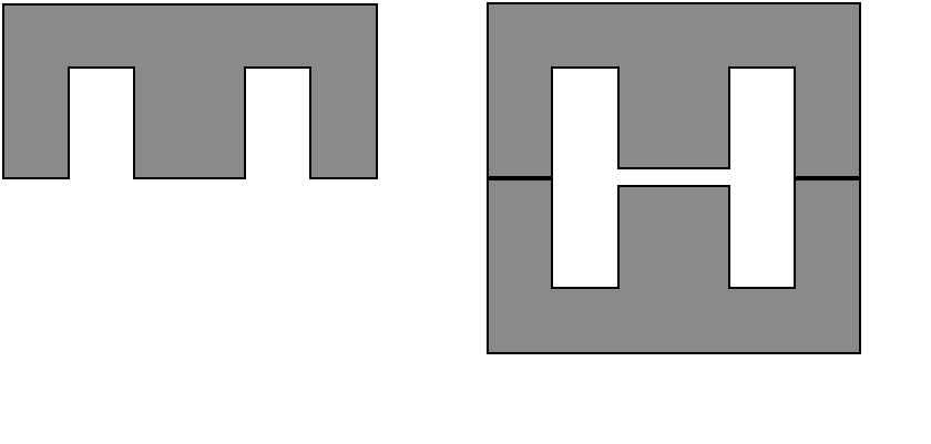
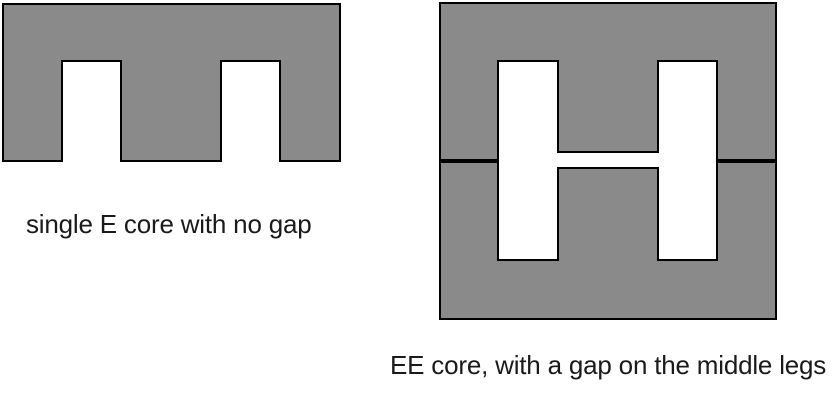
+ single E core with no gap
+ EE core, with a gap on the middle legs
